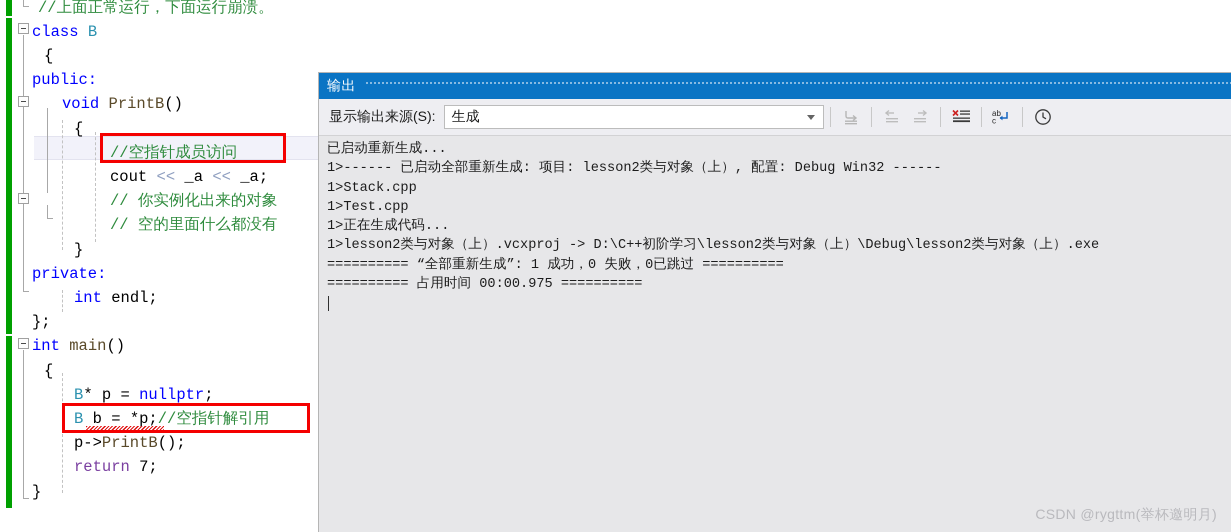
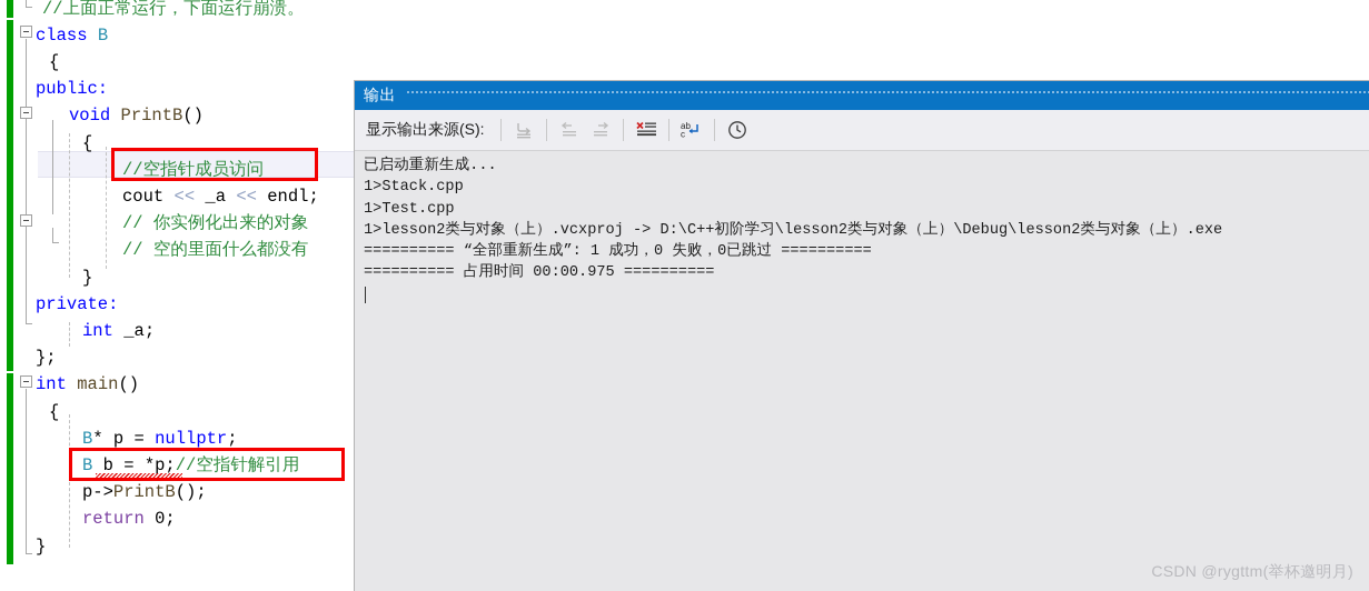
  //上面正常运行，下面运行崩溃。
  class B
  {
  public:
  void PrintB()
  {
  //空指针成员访问
- cout << _a << _a;
+ cout << _a << endl;
  // 你实例化出来的对象
  // 空的里面什么都没有
  }
  private:
- int endl;
+ int _a;
  };
  int main()
  {
  B* p = nullptr;
  B b = *p;//空指针解引用
  p->PrintB();
- return 7;
+ return 0;
  }
  输出
  显示输出来源(S):
- 生成
  ab
  c
  已启动重新生成...
- 1>------ 已启动全部重新生成: 项目: lesson2类与对象（上）, 配置: Debug Win32 ------
  1>Stack.cpp
  1>Test.cpp
- 1>正在生成代码...
  1>lesson2类与对象（上）.vcxproj -> D:\C++初阶学习\lesson2类与对象（上）\Debug\lesson2类与对象（上）.exe
  ========== “全部重新生成”: 1 成功，0 失败，0已跳过 ==========
  ========== 占用时间 00:00.975 ==========
  CSDN @rygttm(举杯邀明月)
